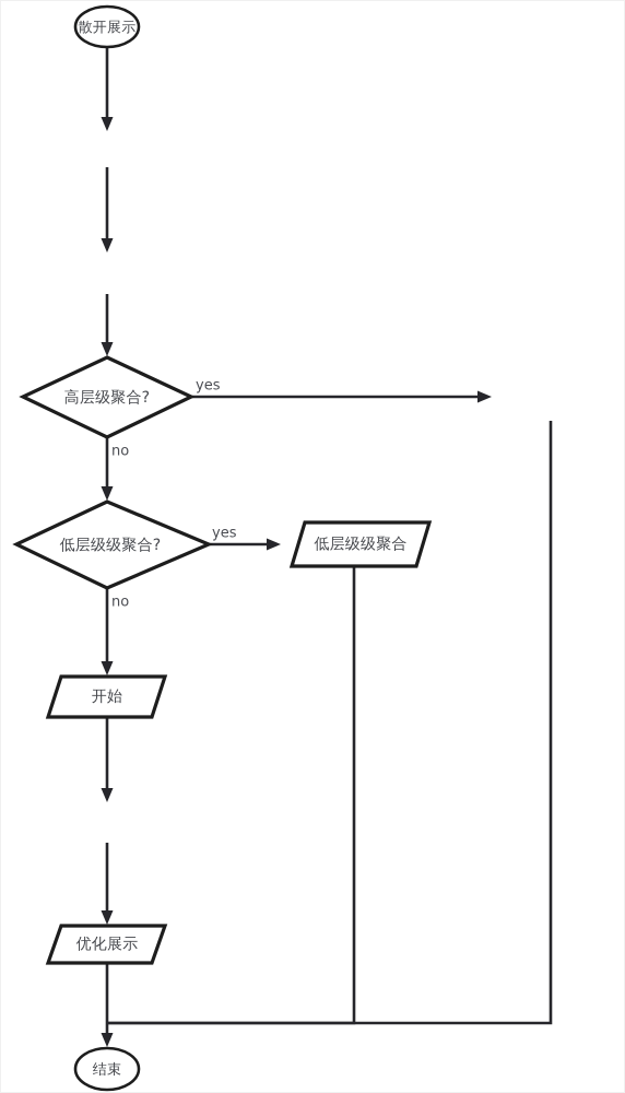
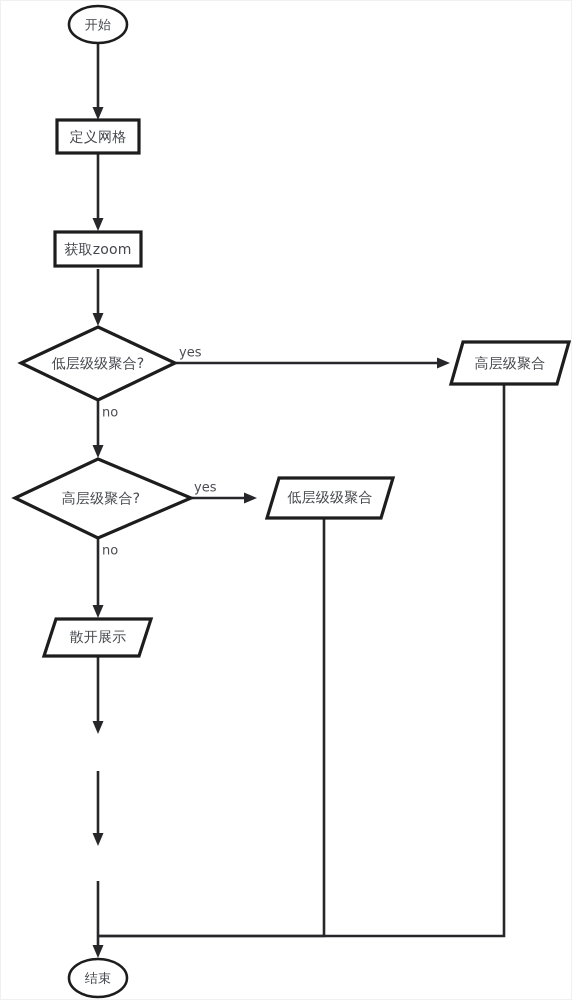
  yes
  no
  yes
  no
- 散开展示
+ 开始
+ 定义网格
+ 获取zoom
- 高层级聚合?
+ 低层级级聚合?
+ 高层级聚合
- 低层级级聚合?
+ 高层级聚合?
  低层级级聚合
- 开始
+ 散开展示
- 优化展示
  结束
